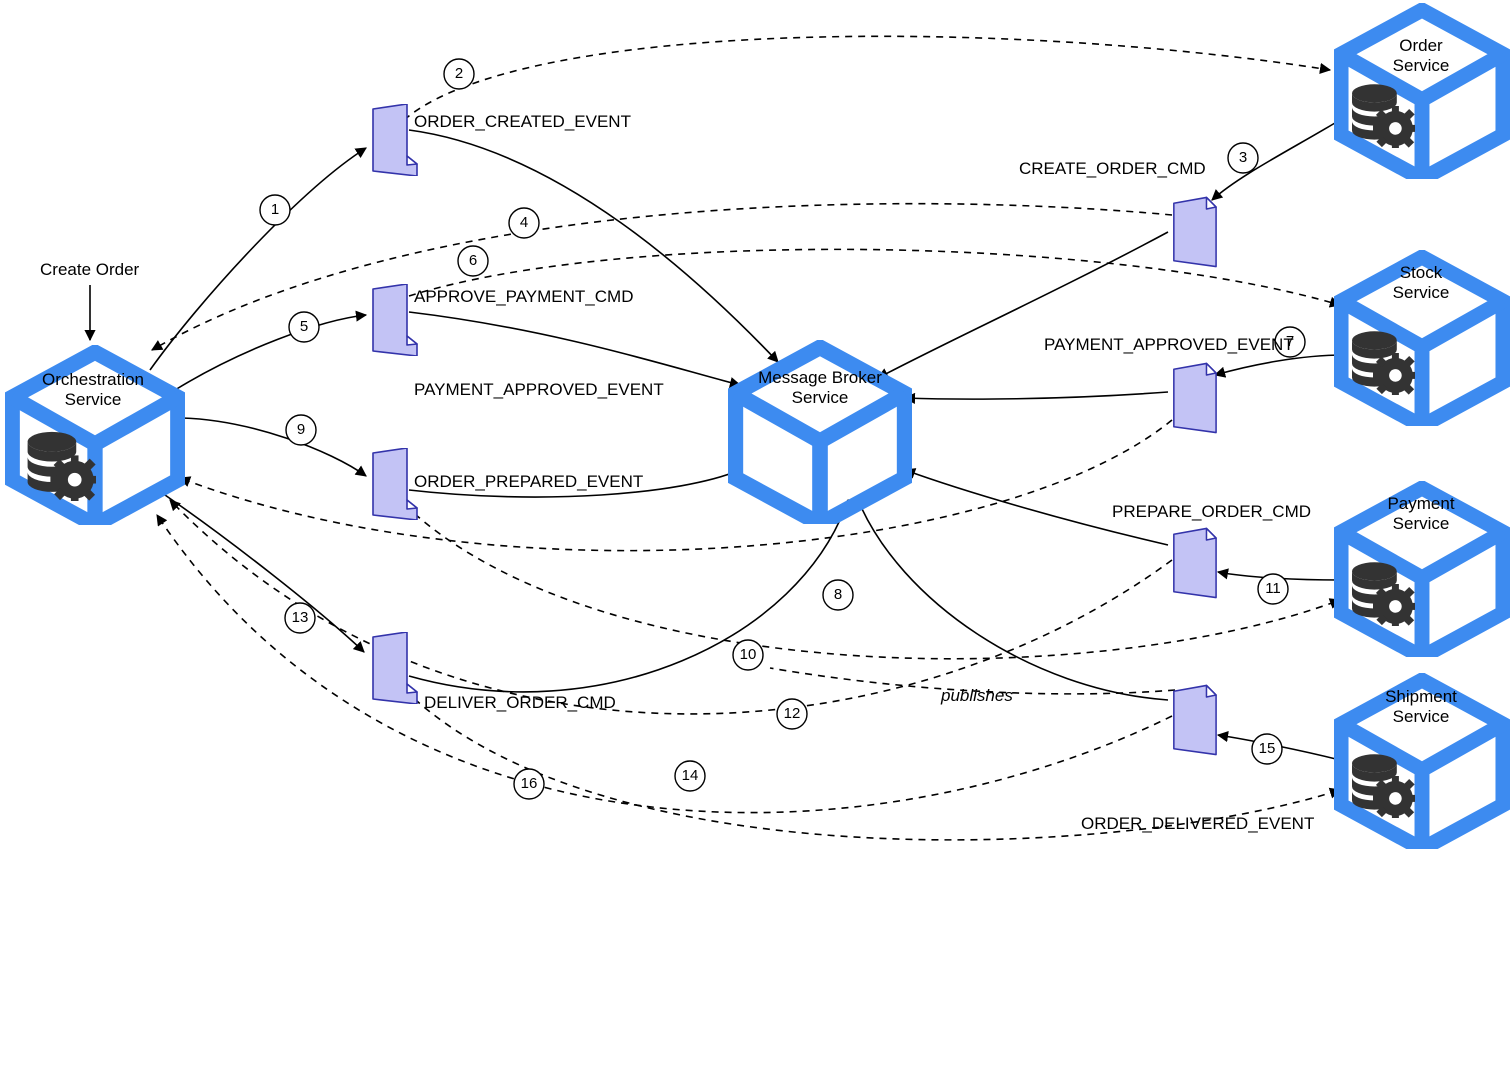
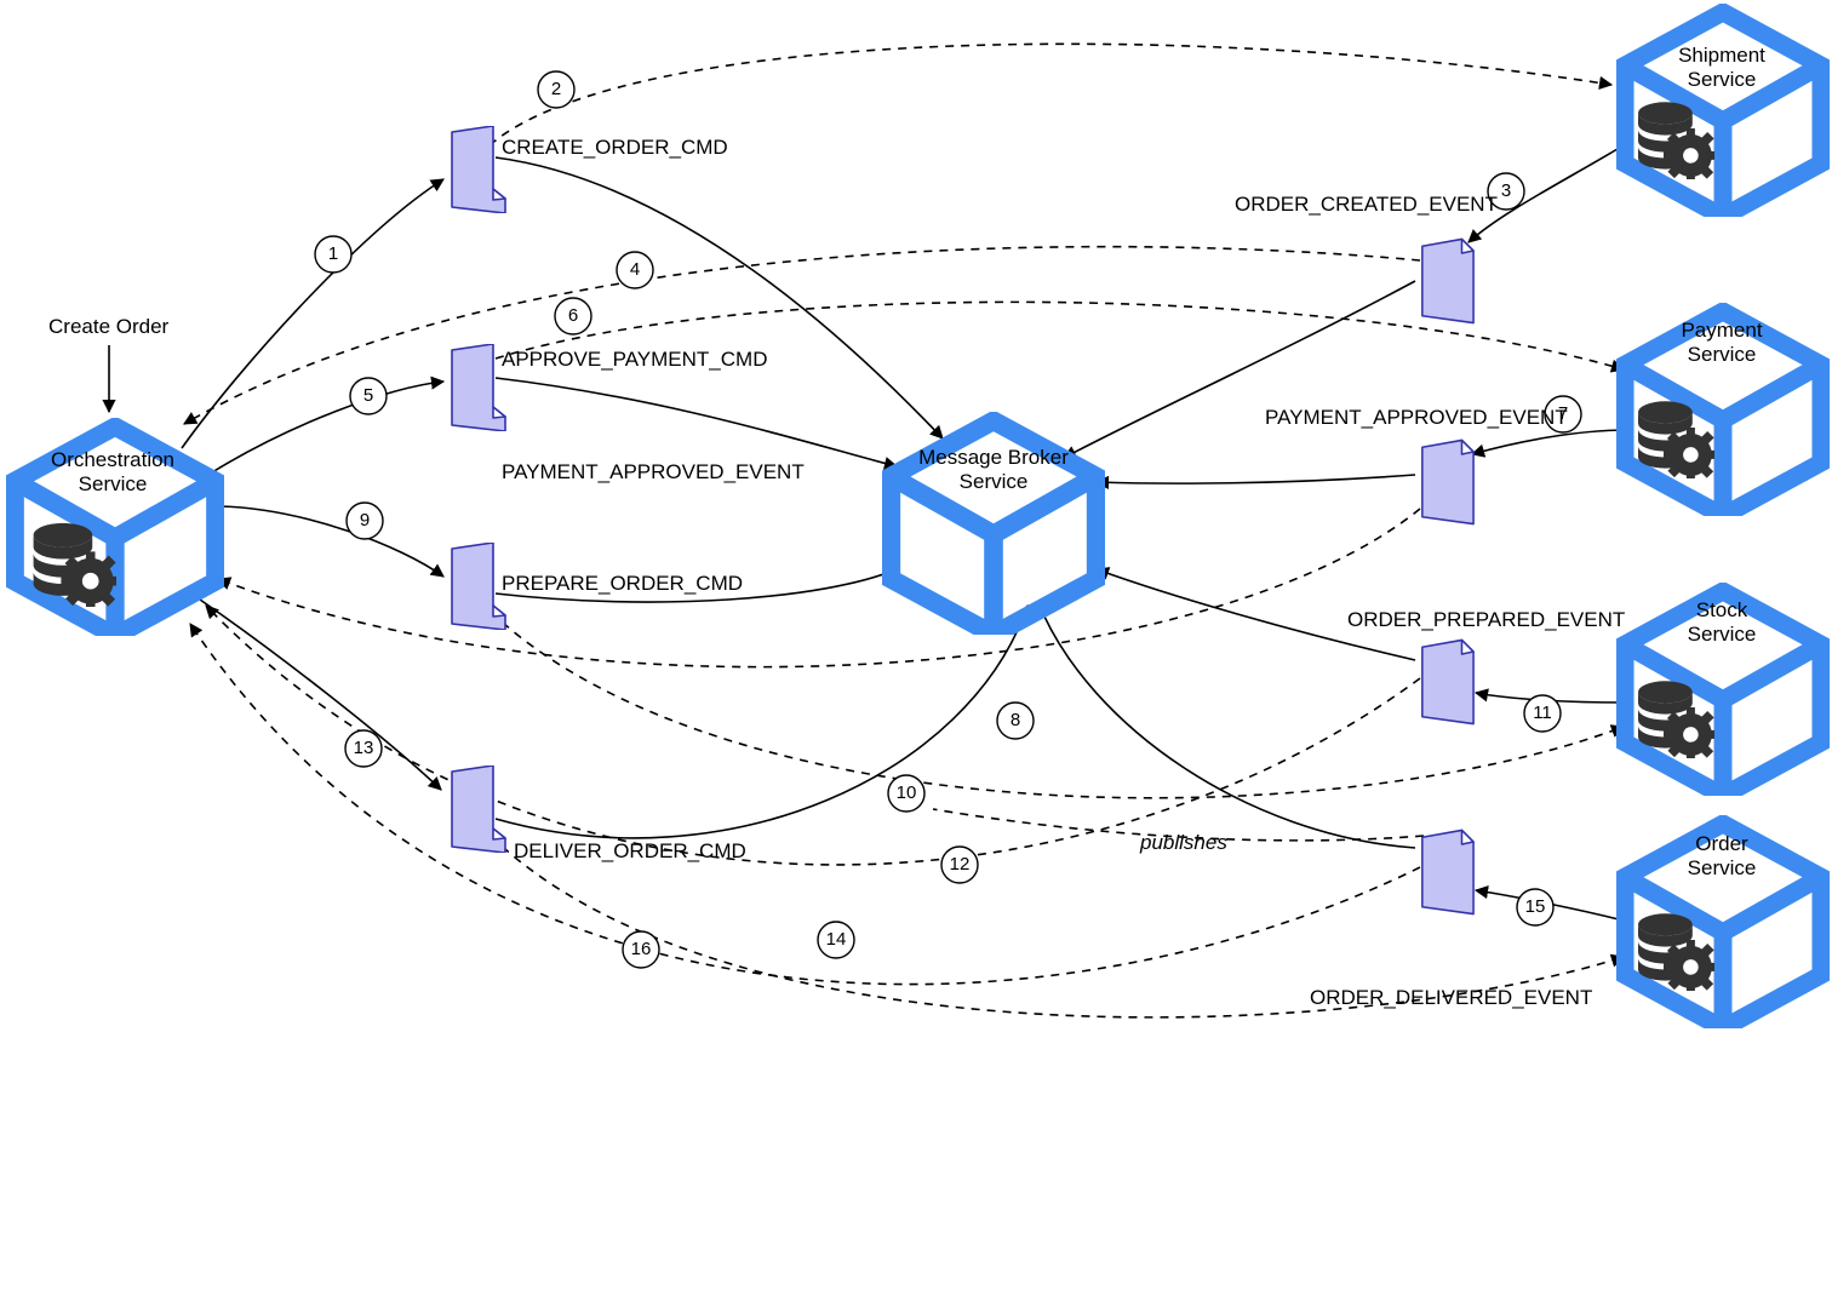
  Create Order
  Orchestration
  Service
  Message Broker
  Service
- Order
+ Shipment
  Service
- Stock
+ Payment
  Service
- Payment
+ Stock
  Service
- Shipment
+ Order
  Service
- ORDER_CREATED_EVENT
+ CREATE_ORDER_CMD
  APPROVE_PAYMENT_CMD
- ORDER_PREPARED_EVENT
+ PREPARE_ORDER_CMD
  DELIVER_ORDER_CMD
- CREATE_ORDER_CMD
+ ORDER_CREATED_EVENT
  PAYMENT_APPROVED_EVENT
- PREPARE_ORDER_CMD
+ ORDER_PREPARED_EVENT
  ORDER_DELIVERED_EVENT
  PAYMENT_APPROVED_EVENT
  publishes
  1
  2
  3
  4
  5
  6
  7
  8
  9
  10
  11
  12
  13
  14
  15
  16
